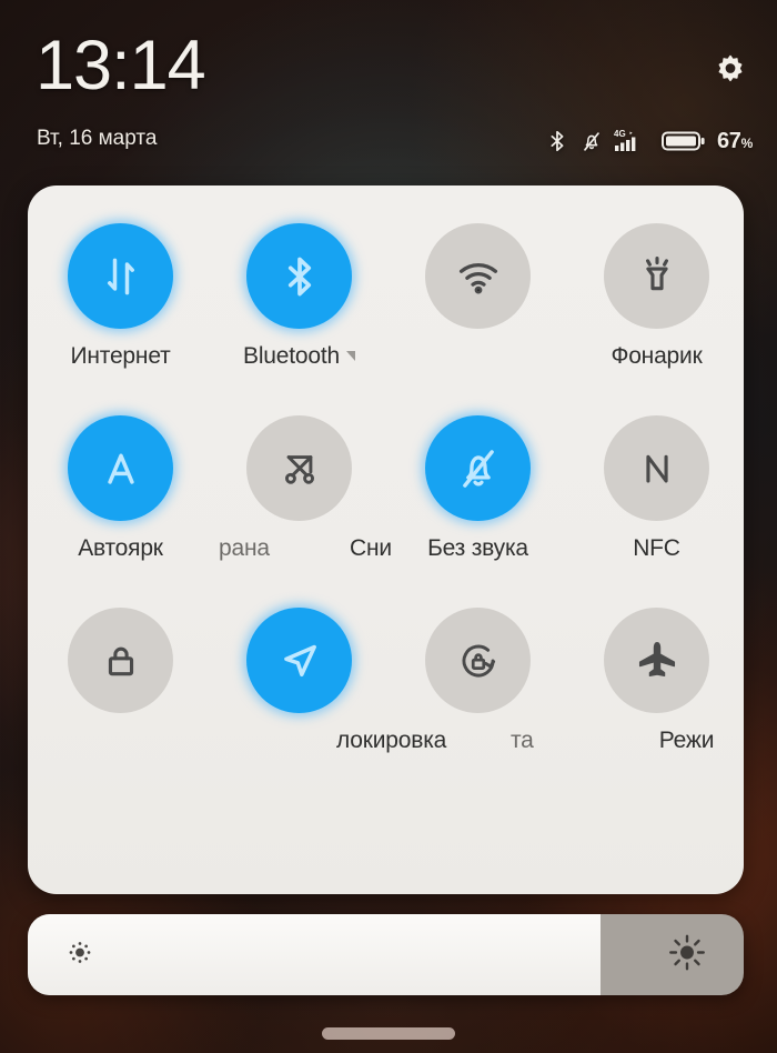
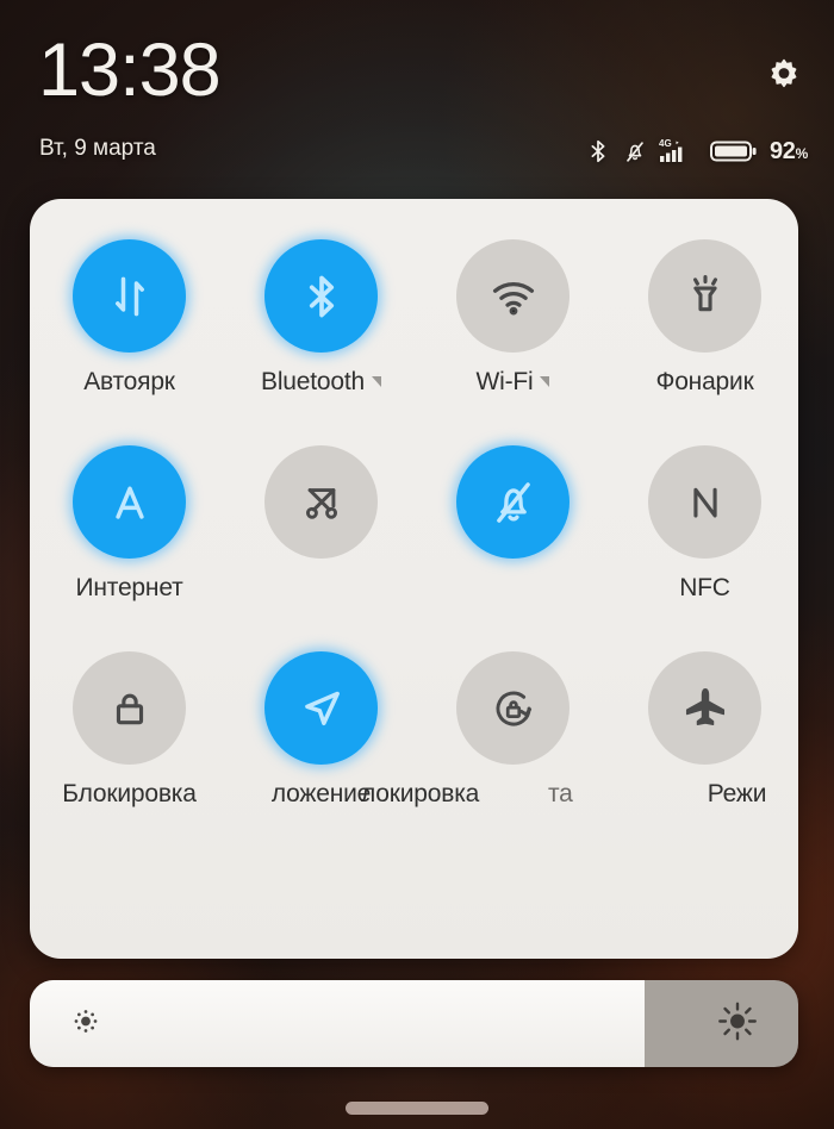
- 13:14
+ 13:38
- Вт, 16 марта
+ Вт, 9 марта
  4G
- 67%
+ 92%
- Интернет
+ Автоярк
  Bluetooth
+ Wi-Fi
  Фонарик
- Автоярк
+ Интернет
- рана
- Сни
- Без звука
  NFC
+ Блокировка
+ ложение
  локировка
  та
  Режи
